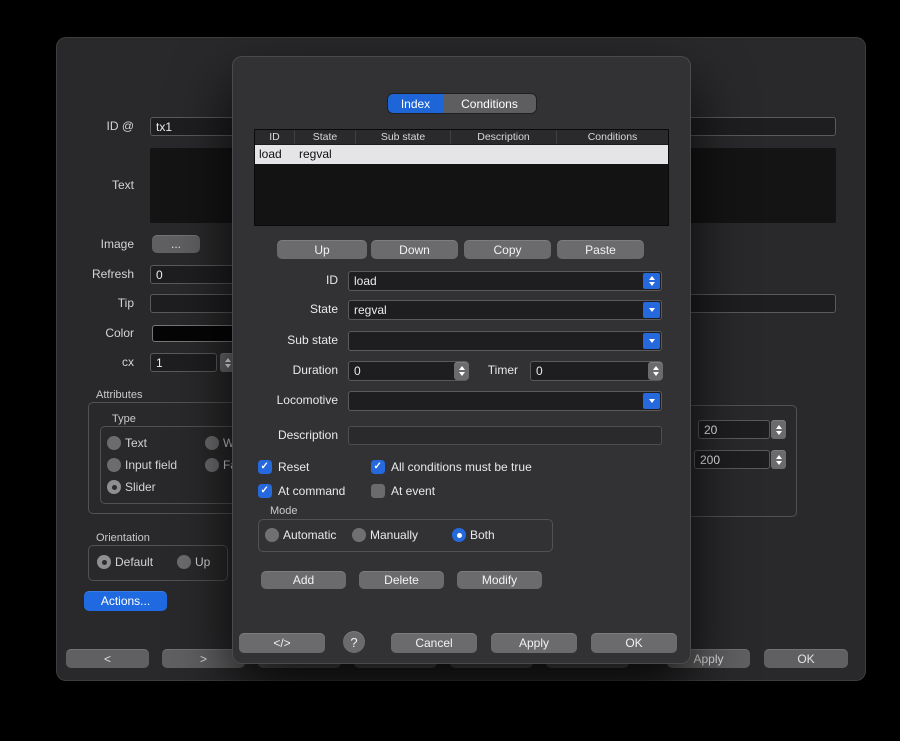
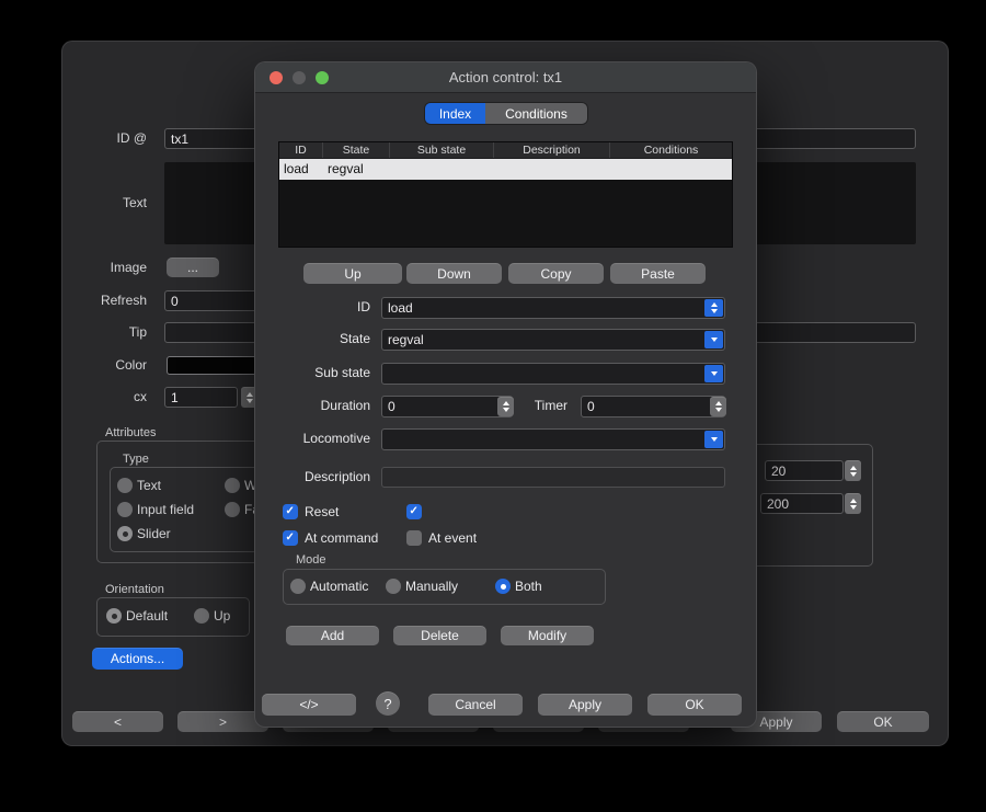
  ID @
  tx1
  Text
  Image
  ...
  Refresh
  0
  Tip
  Color
  cx
  1
  Attributes
  Type
  Text
  Input field
  Slider
  W
  Orientation
  Default
  Up
  Actions...
  20
  200
  <
  >
  Apply
  OK
+ Action control: tx1
  Index
  Conditions
  ID
  State
  Sub state
  Description
  Conditions
  load
  regval
  Up
  Down
  Copy
  Paste
  ID
  load
  State
  regval
  Sub state
  Duration
  0
  Timer
  0
  Locomotive
  Description
  Reset
- All conditions must be true
  At command
  At event
  Mode
  Automatic
  Manually
  Both
  Add
  Delete
  Modify
  </>
  ?
  Cancel
  Apply
  OK
